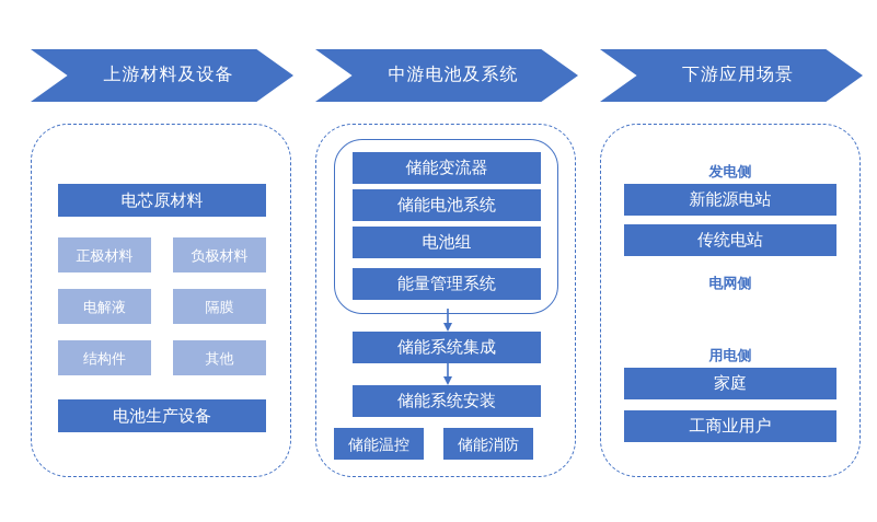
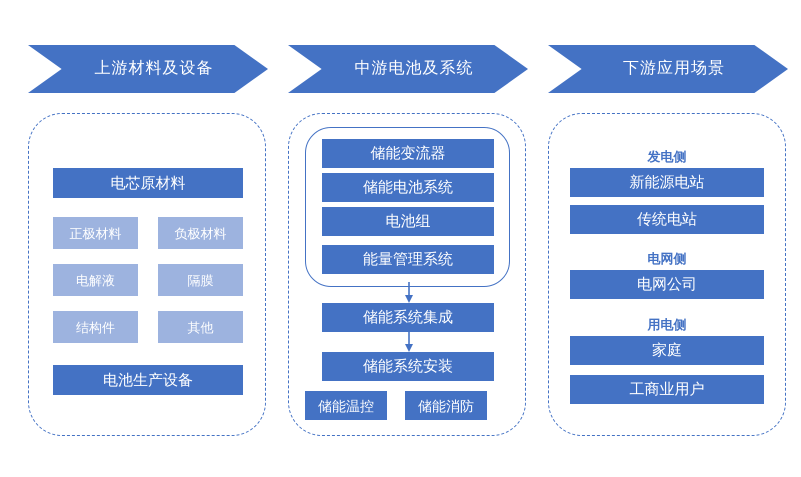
  上游材料及设备
  电芯原材料
  正极材料
  负极材料
  电解液
  隔膜
  结构件
  其他
  电池生产设备
  中游电池及系统
  储能变流器
  储能电池系统
  电池组
  能量管理系统
  储能系统集成
  储能系统安装
  储能温控
  储能消防
  下游应用场景
  发电侧
  新能源电站
  传统电站
  电网侧
+ 电网公司
  用电侧
  家庭
  工商业用户
